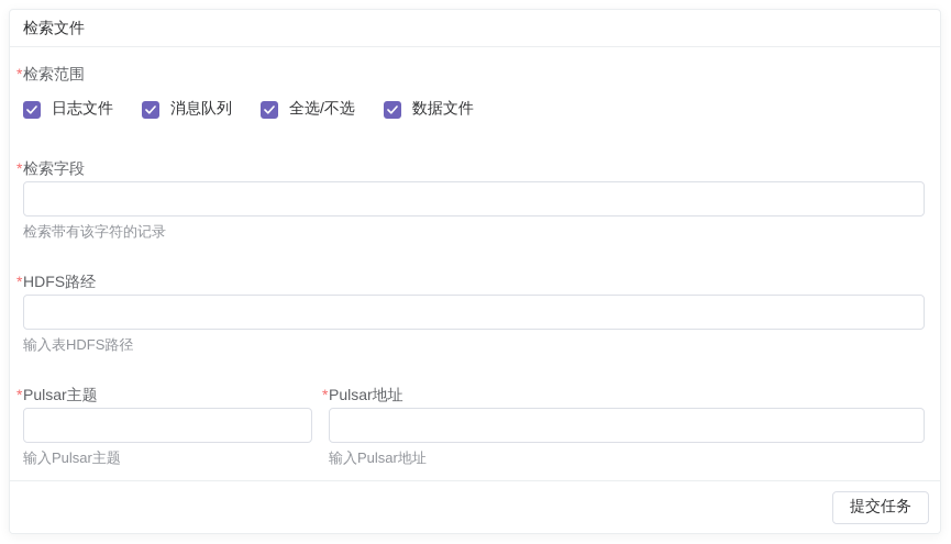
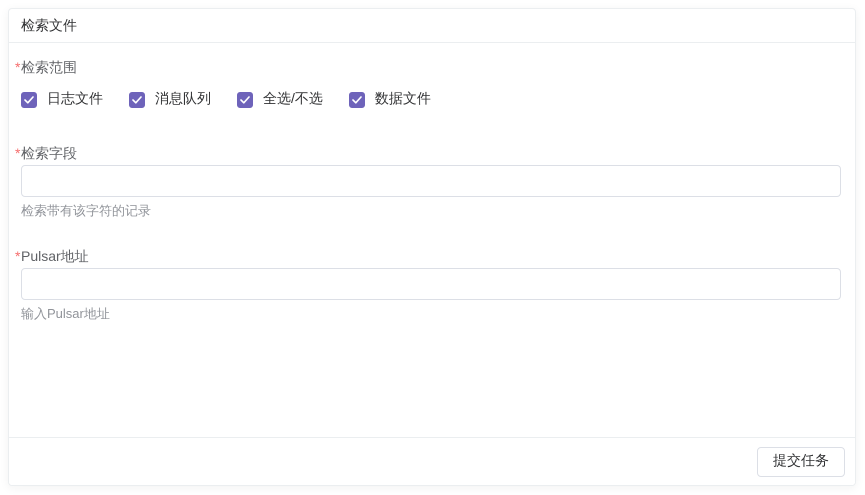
  检索文件
  *检索范围
  日志文件
  消息队列
  全选/不选
  数据文件
  *检索字段
  检索带有该字符的记录
- *HDFS路经
- 输入表HDFS路径
- *Pulsar主题
- 输入Pulsar主题
  *Pulsar地址
  输入Pulsar地址
  提交任务
